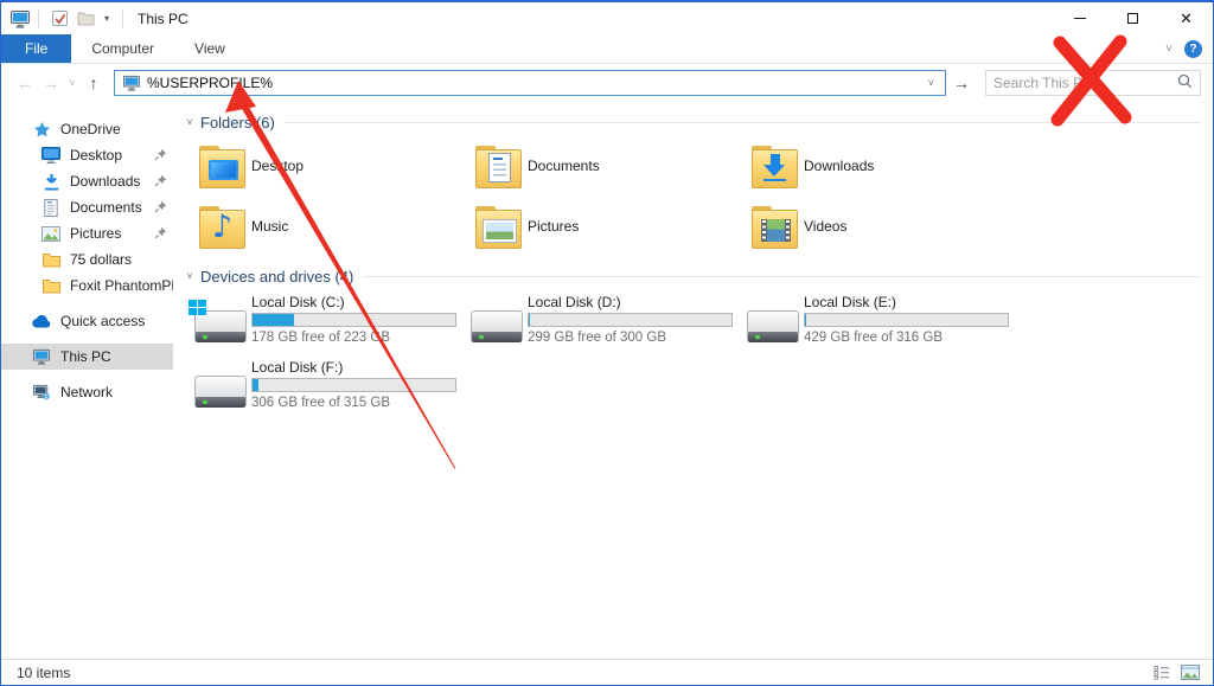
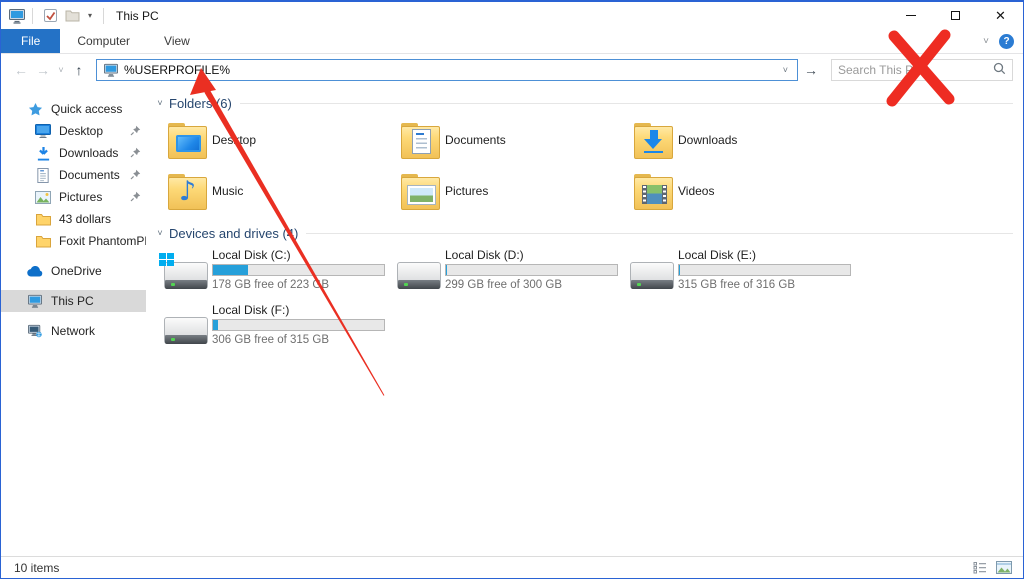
  ▾
  This PC
  ✕
  File
  Computer
  View
  ˅
  ?
  ←
  →
  ˅
  ↑
  %USERPROFILE%
  ˅
  →
  Search This P
- OneDrive
+ Quick access
  Desktop
  Downloads
  Documents
  Pictures
- 75 dollars
+ 43 dollars
  Foxit PhantomP
- Quick access
+ OneDrive
  This PC
  Network
  ˅
  Folders (6)
  Destop
  Documents
  Downloads
  Music
  Pictures
  Videos
  ˅
  Devices and drives ()
  Local Disk (C:)
  178 GB free of 223 GB
  Local Disk (D:)
  299 GB free of 300 GB
  Local Disk (E:)
- 429 GB free of 316 GB
+ 315 GB free of 316 GB
  Local Disk (F:)
  306 GB free of 315 GB
  10 items
